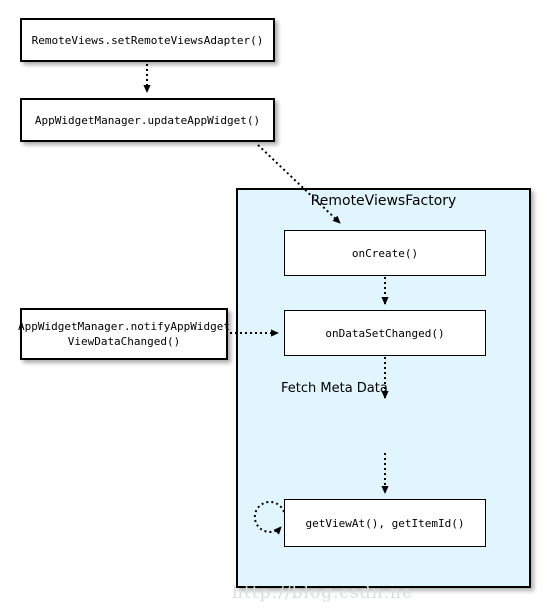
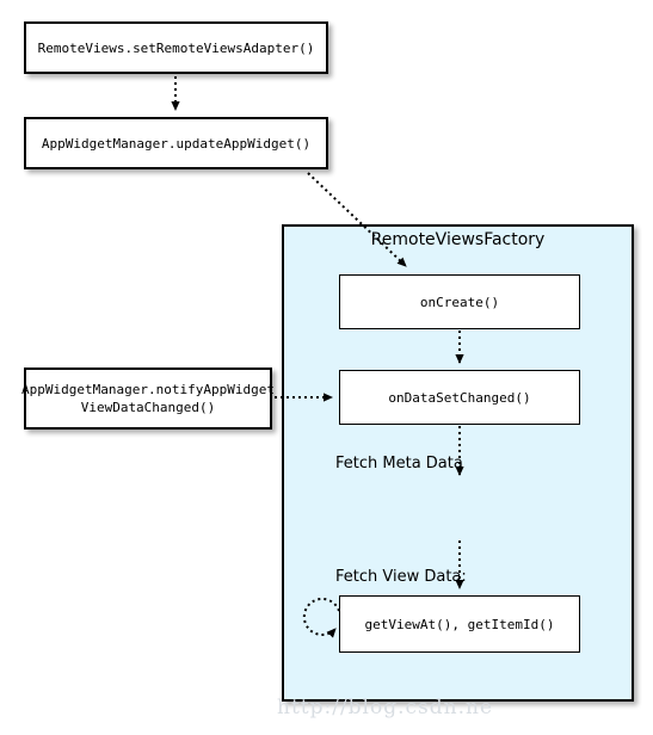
  RemoteViewsFactory
  RemoteViews.setRemoteViewsAdapter()
  AppWidgetManager.updateAppWidget()
  AppWidgetManager.notifyAppWidget
  ViewDataChanged()
  onCreate()
  onDataSetChanged()
  getViewAt(), getItemId()
  Fetch Meta Data
+ Fetch View Data:
  http://blog.csdn.ne
